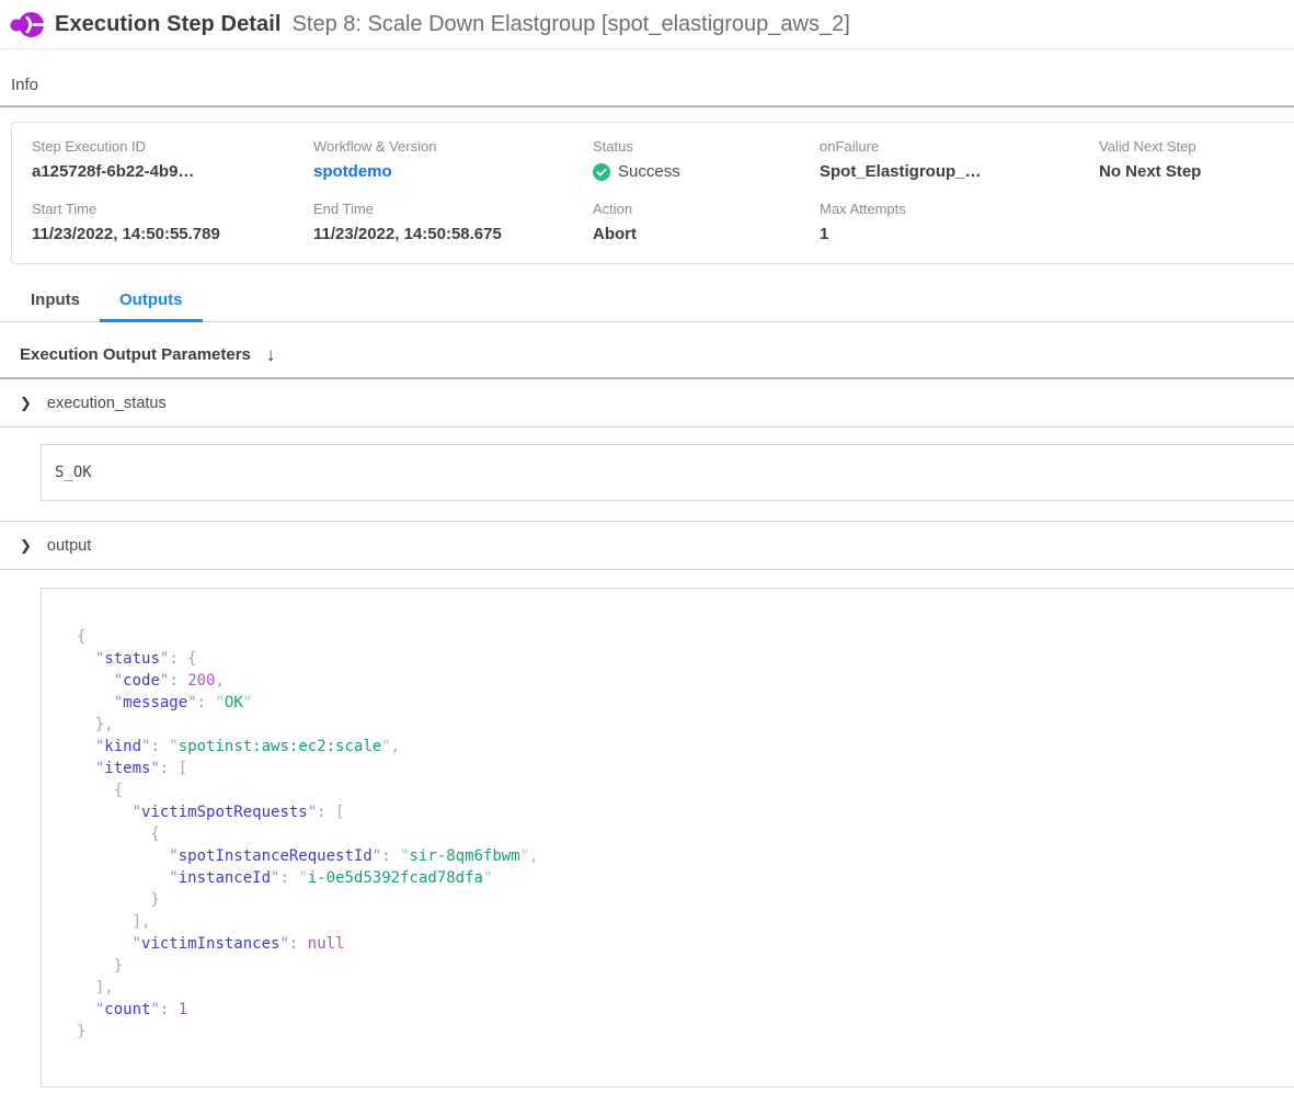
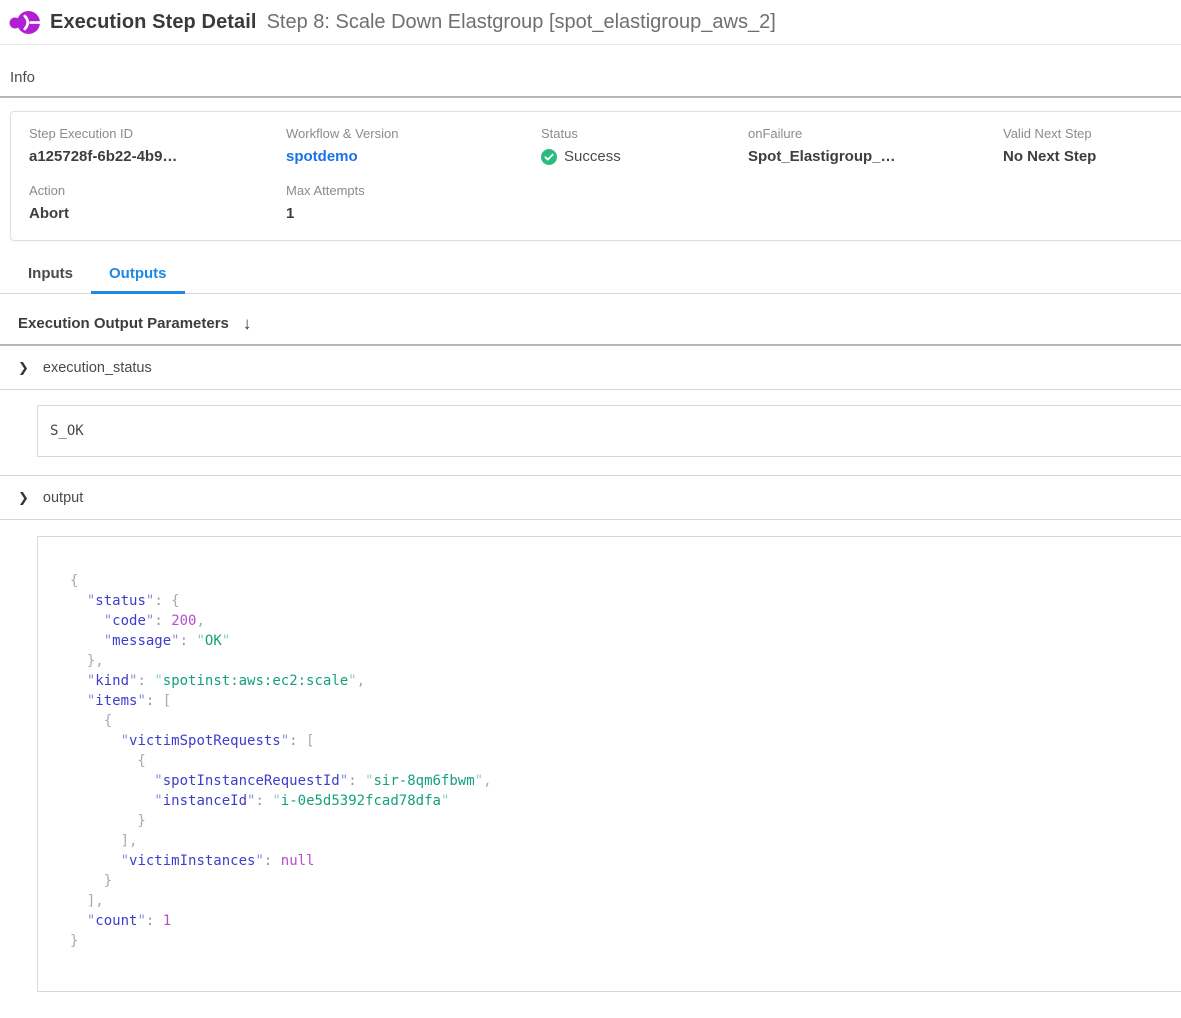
  Execution Step Detail
  Step 8: Scale Down Elastgroup [spot_elastigroup_aws_2]
  Info
  Step Execution ID
  a125728f-6b22-4b9…
  Workflow & Version
  spotdemo
  Status
  Success
  onFailure
  Spot_Elastigroup_…
  Valid Next Step
  No Next Step
- Start Time
- 11/23/2022, 14:50:55.789
- End Time
- 11/23/2022, 14:50:58.675
  Action
  Abort
  Max Attempts
  1
  Inputs
  Outputs
  Execution Output Parameters
  ↓
  ❯
  execution_status
  S_OK
  ❯
  output
  {
  "status": {
  "code": 200,
  "message": "OK"
  },
  "kind": "spotinst:aws:ec2:scale",
  "items": [
  {
  "victimSpotRequests": [
  {
  "spotInstanceRequestId": "sir-8qm6fbwm",
  "instanceId": "i-0e5d5392fcad78dfa"
  }
  ],
  "victimInstances": null
  }
  ],
  "count": 1
  }
